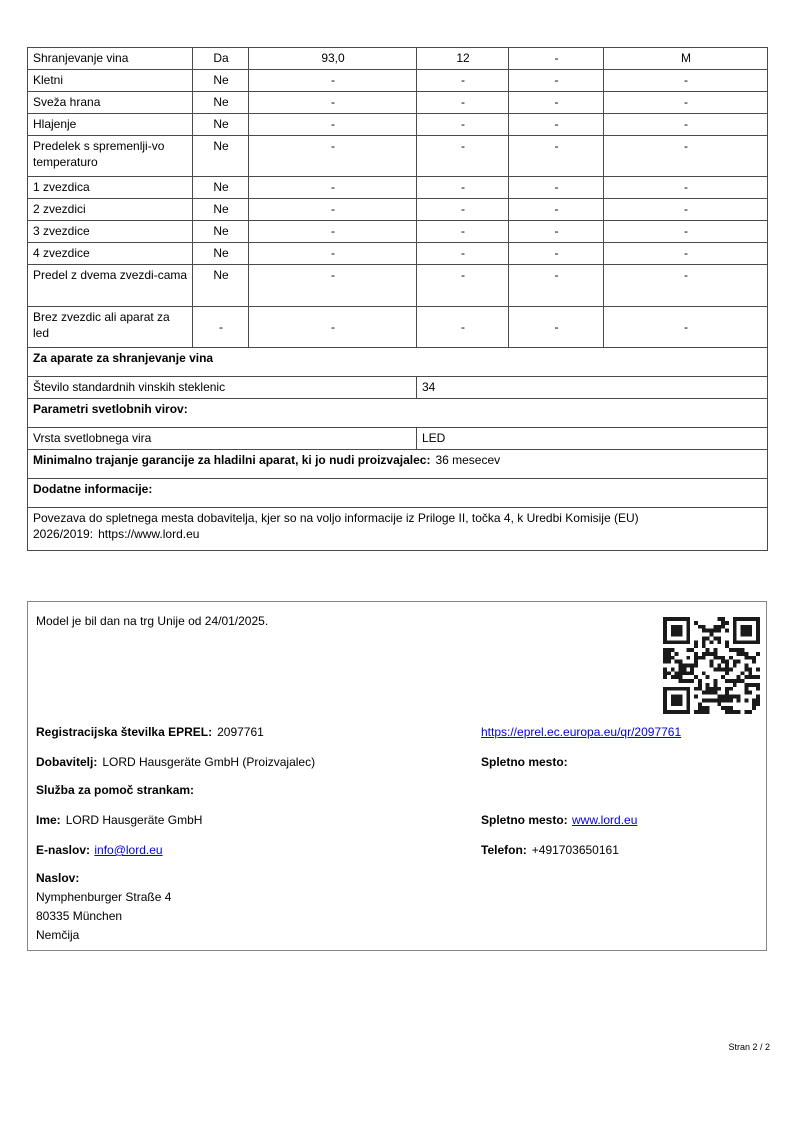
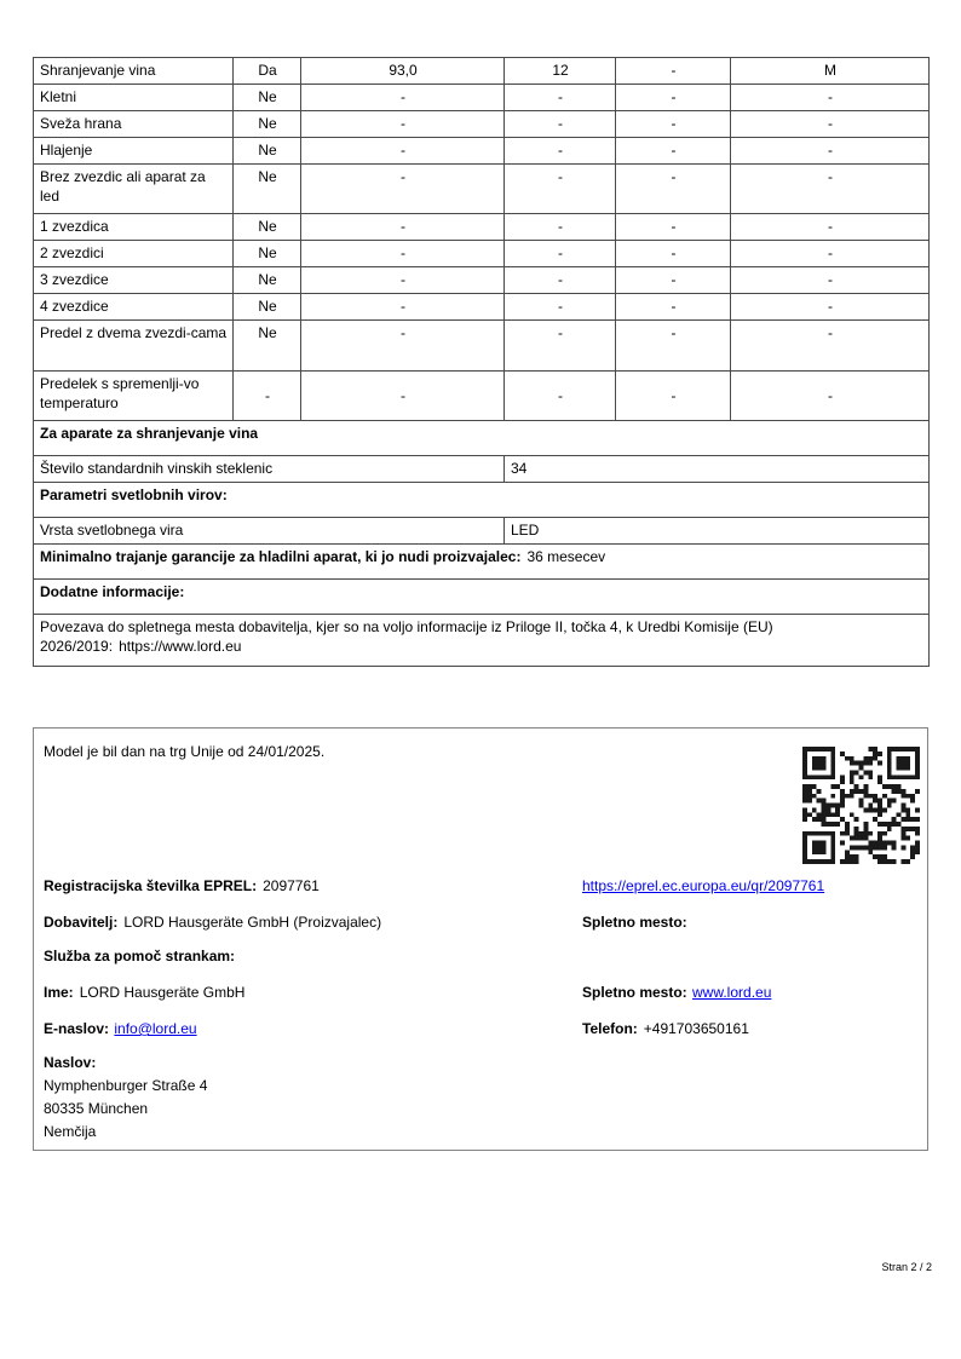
  Shranjevanje vina	Da	93,0	12	-	M
  Kletni	Ne	-	-	-	-
  Sveža hrana	Ne	-	-	-	-
  Hlajenje	Ne	-	-	-	-
- Predelek s spremenlji-vo temperaturo	Ne	-	-	-	-
+ Brez zvezdic ali aparat za led	Ne	-	-	-	-
  1 zvezdica	Ne	-	-	-	-
  2 zvezdici	Ne	-	-	-	-
  3 zvezdice	Ne	-	-	-	-
  4 zvezdice	Ne	-	-	-	-
  Predel z dvema zvezdi-cama	Ne	-	-	-	-
- Brez zvezdic ali aparat za led	-	-	-	-	-
+ Predelek s spremenlji-vo temperaturo	-	-	-	-	-
  Za aparate za shranjevanje vina
  Število standardnih vinskih steklenic	34
  Parametri svetlobnih virov:
  Vrsta svetlobnega vira	LED
  Minimalno trajanje garancije za hladilni aparat, ki jo nudi proizvajalec: 36 mesecev
  Dodatne informacije:
  Povezava do spletnega mesta dobavitelja, kjer so na voljo informacije iz Priloge II, točka 4, k Uredbi Komisije (EU) 2026/2019: https://www.lord.eu
  Model je bil dan na trg Unije od 24/01/2025.
  Registracijska številka EPREL: 2097761
  https://eprel.ec.europa.eu/qr/2097761
  Dobavitelj: LORD Hausgeräte GmbH (Proizvajalec)
  Spletno mesto:
  Služba za pomoč strankam:
  Ime: LORD Hausgeräte GmbH
  Spletno mesto: www.lord.eu
  E-naslov: info@lord.eu
  Telefon: +491703650161
  Naslov:
  Nymphenburger Straße 4
  80335 München
  Nemčija
  Stran 2 / 2
